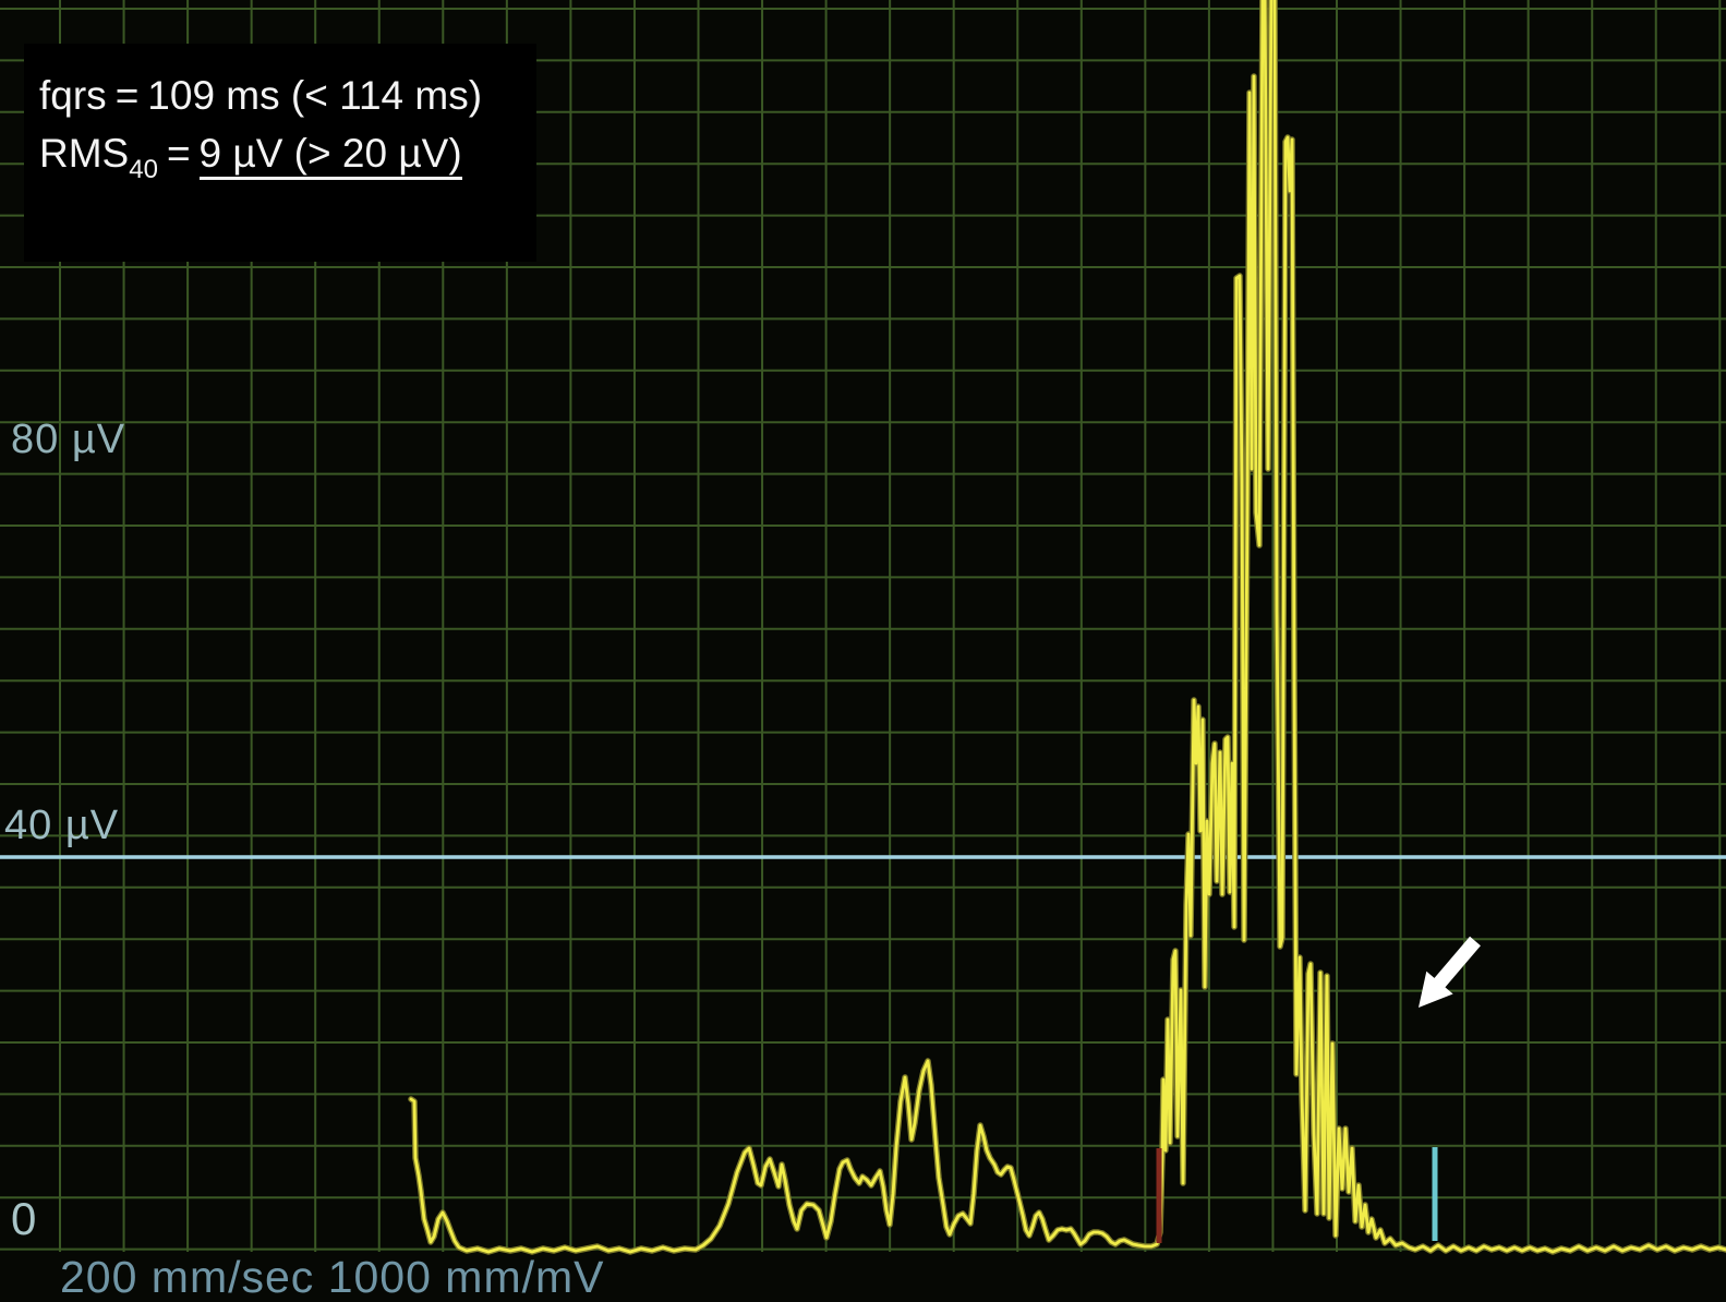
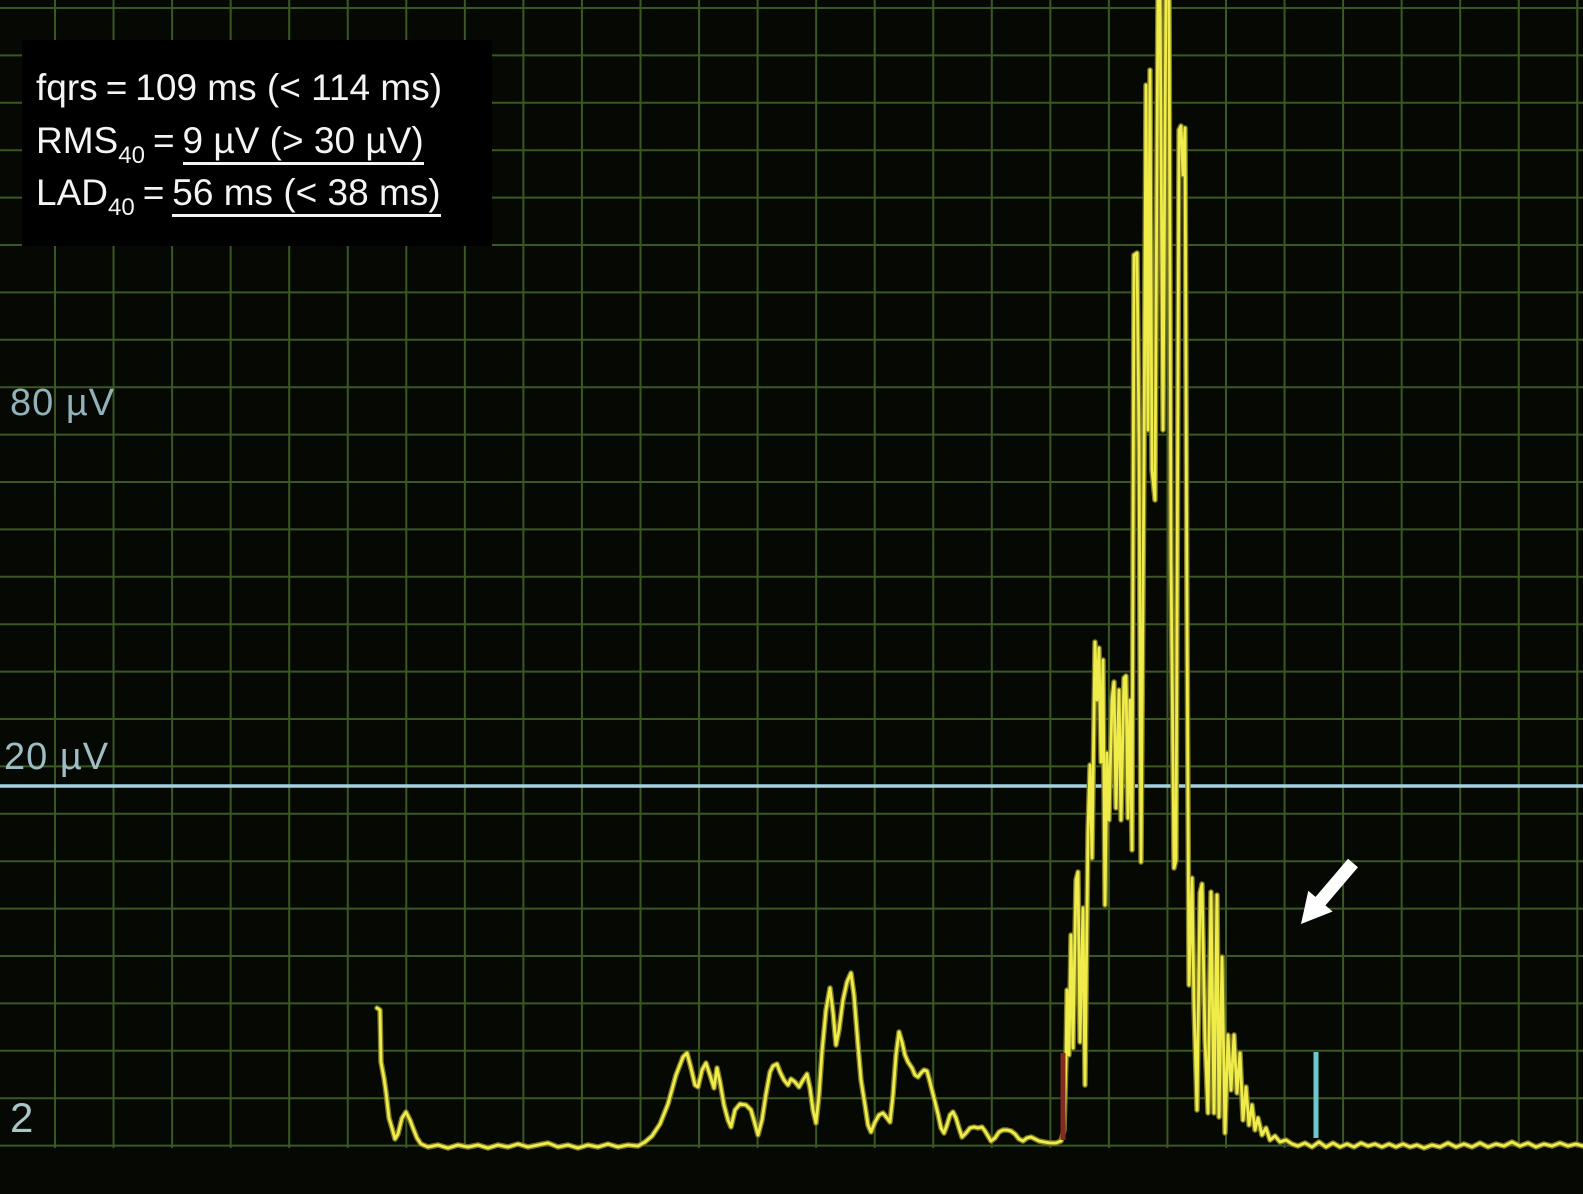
  fqrs = 109 ms (< 114 ms)
- RMS40= 9 µV (> 20 µV)
+ RMS40= 9 µV (> 30 µV)
+ LAD40= 56 ms (< 38 ms)
  80 µV
- 40 µV
+ 20 µV
- 0
+ 2
- 200 mm/sec 1000 mm/mV
